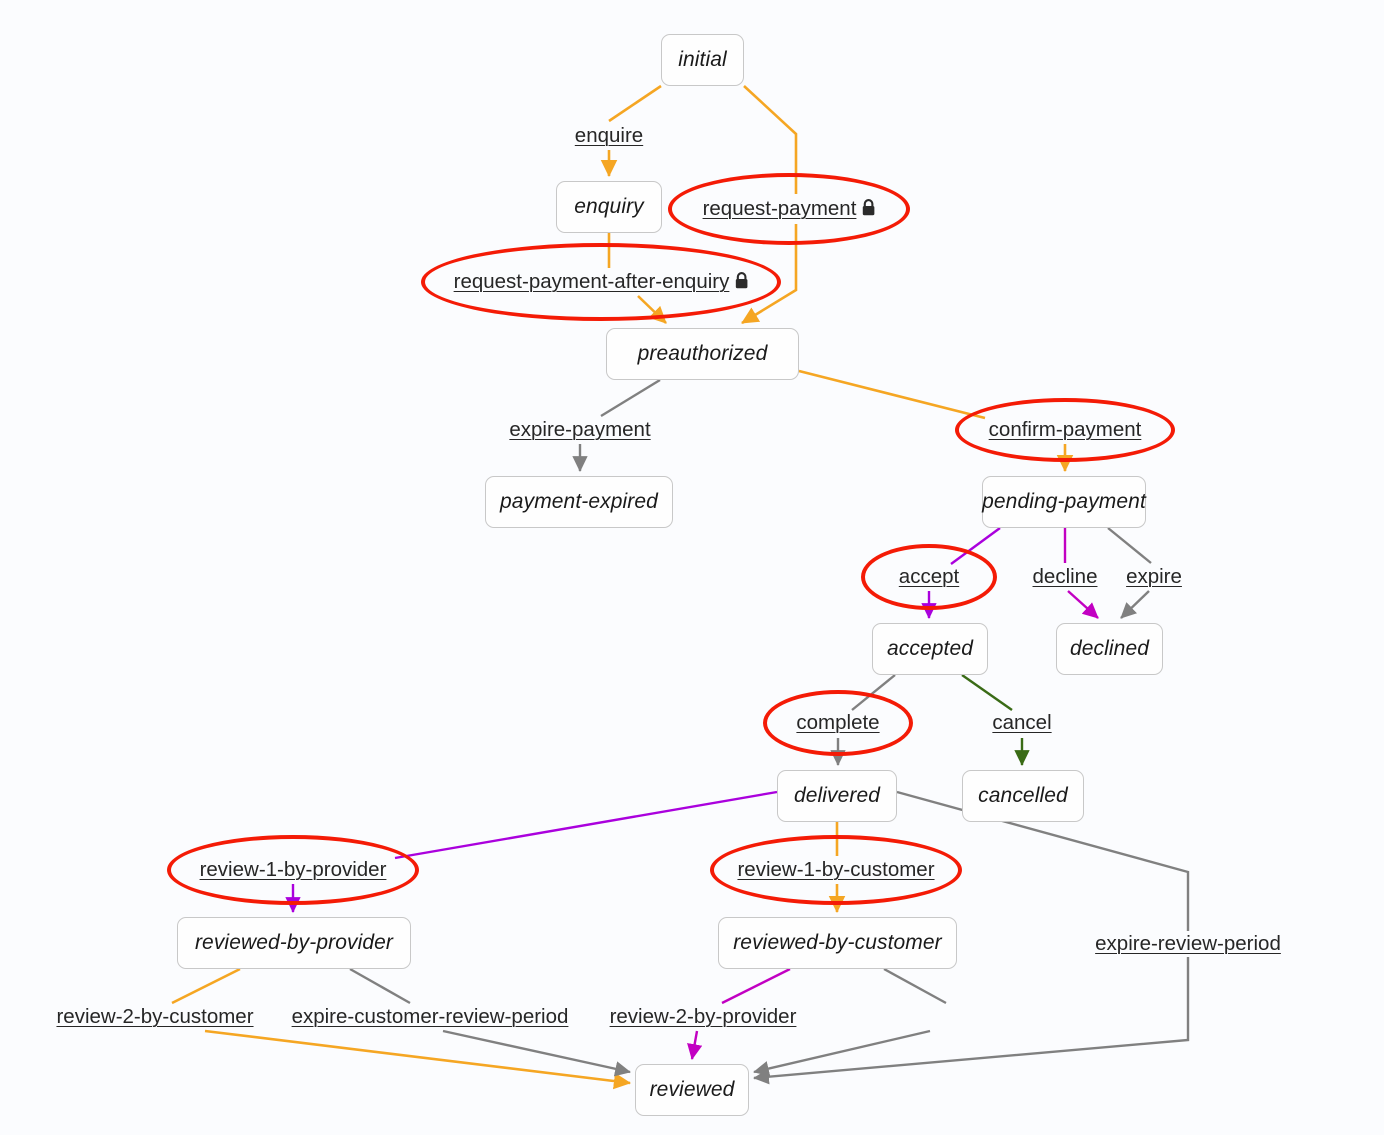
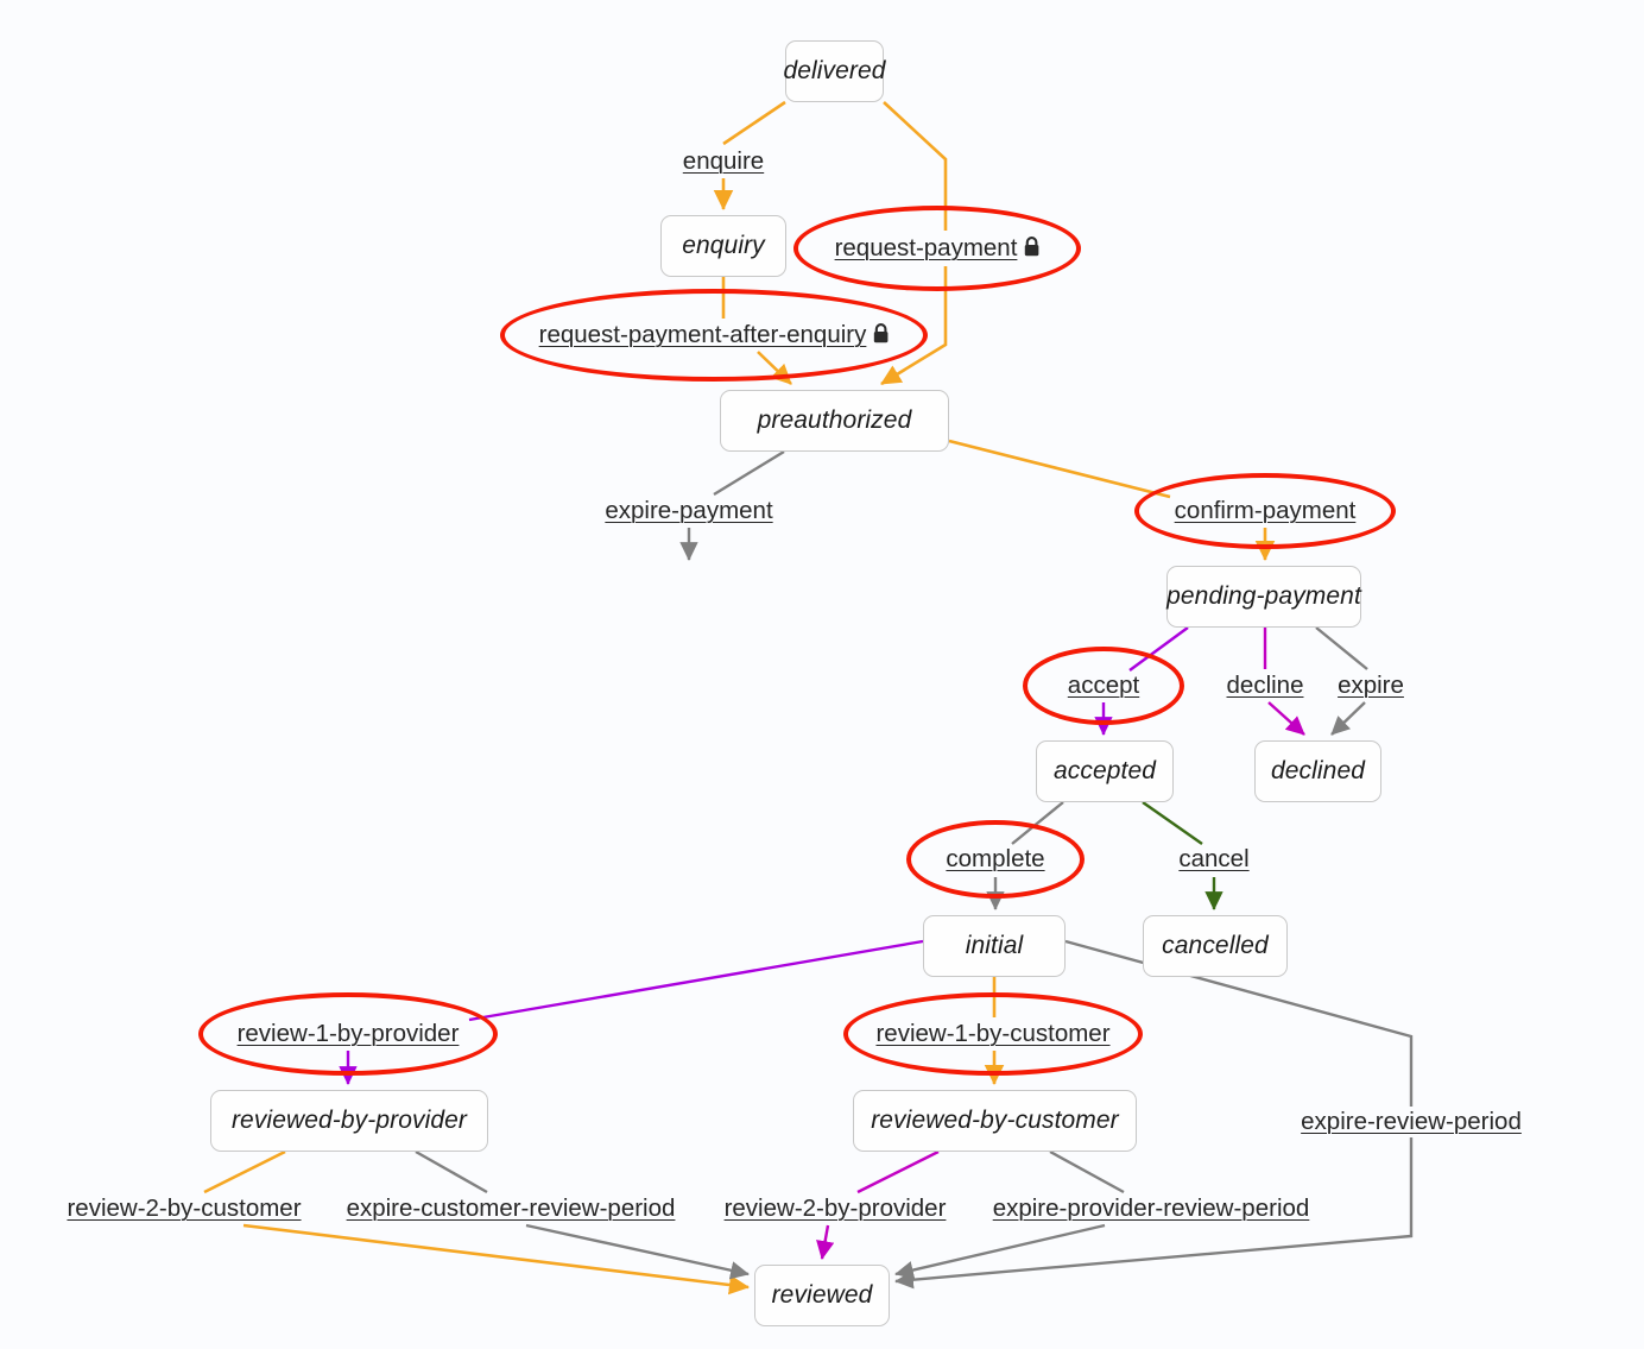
- initial
+ delivered
  enquiry
  preauthorized
- payment-expired
  pending-payment
  accepted
  declined
- delivered
+ initial
  cancelled
  reviewed-by-provider
  reviewed-by-customer
  reviewed
  enquire
  request-payment
  request-payment-after-enquiry
  expire-payment
  confirm-payment
  accept
  decline
  expire
  complete
  cancel
  review-1-by-provider
  review-1-by-customer
  expire-review-period
  review-2-by-customer
  expire-customer-review-period
  review-2-by-provider
+ expire-provider-review-period
